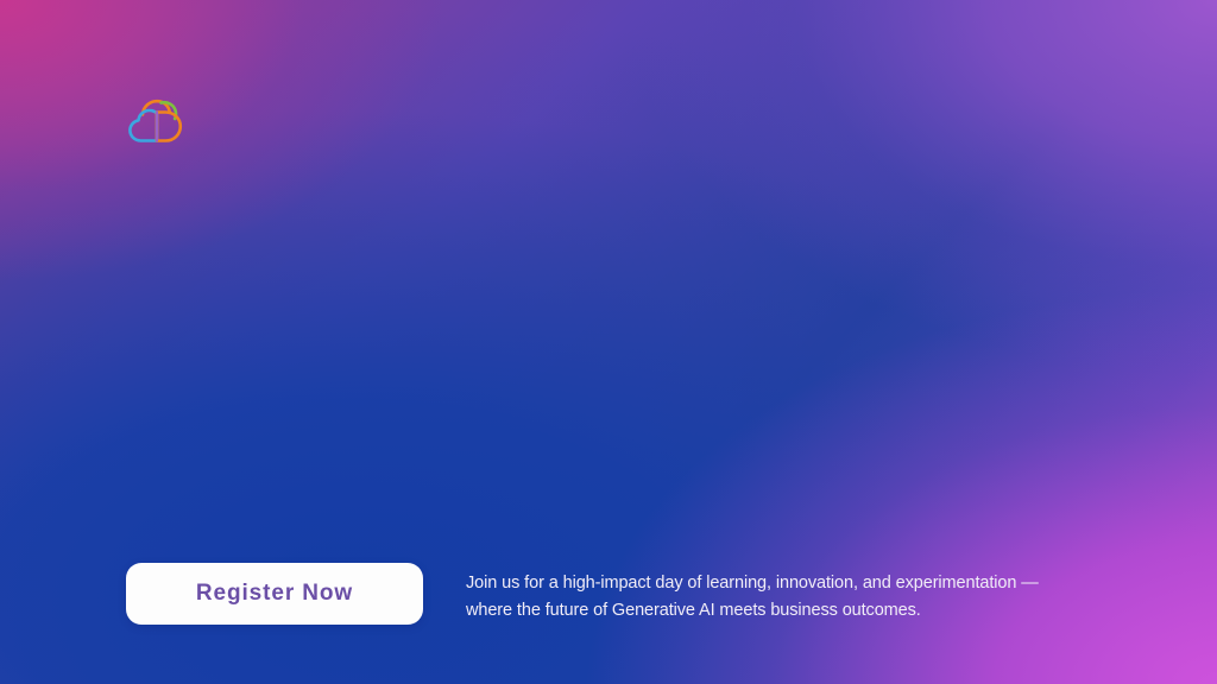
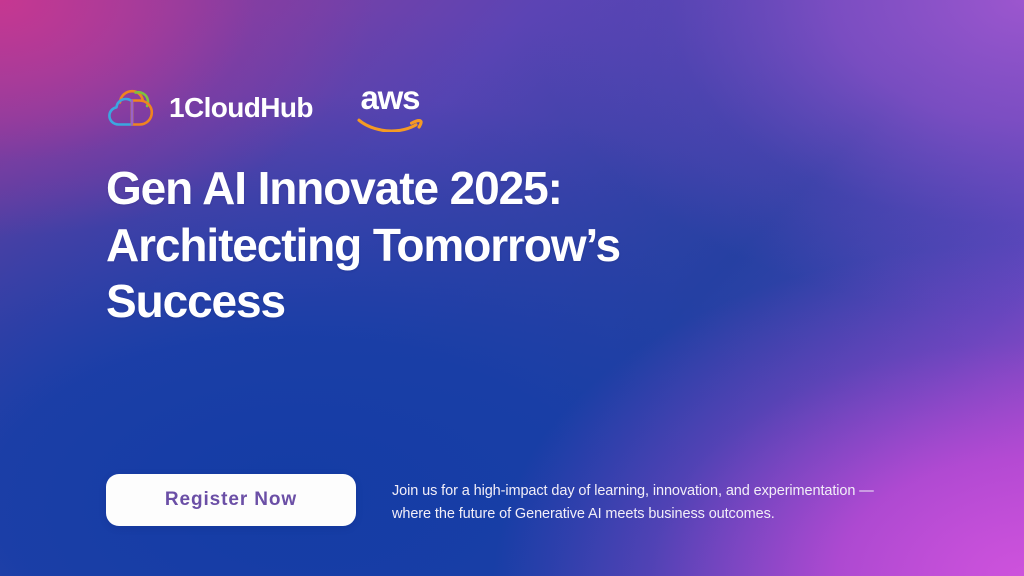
+ 1CloudHub
+ aws
+ Gen AI Innovate 2025:
+ Architecting Tomorrow’s
+ Success
  Register Now
  Join us for a high-impact day of learning, innovation, and experimentation —
  where the future of Generative AI meets business outcomes.
